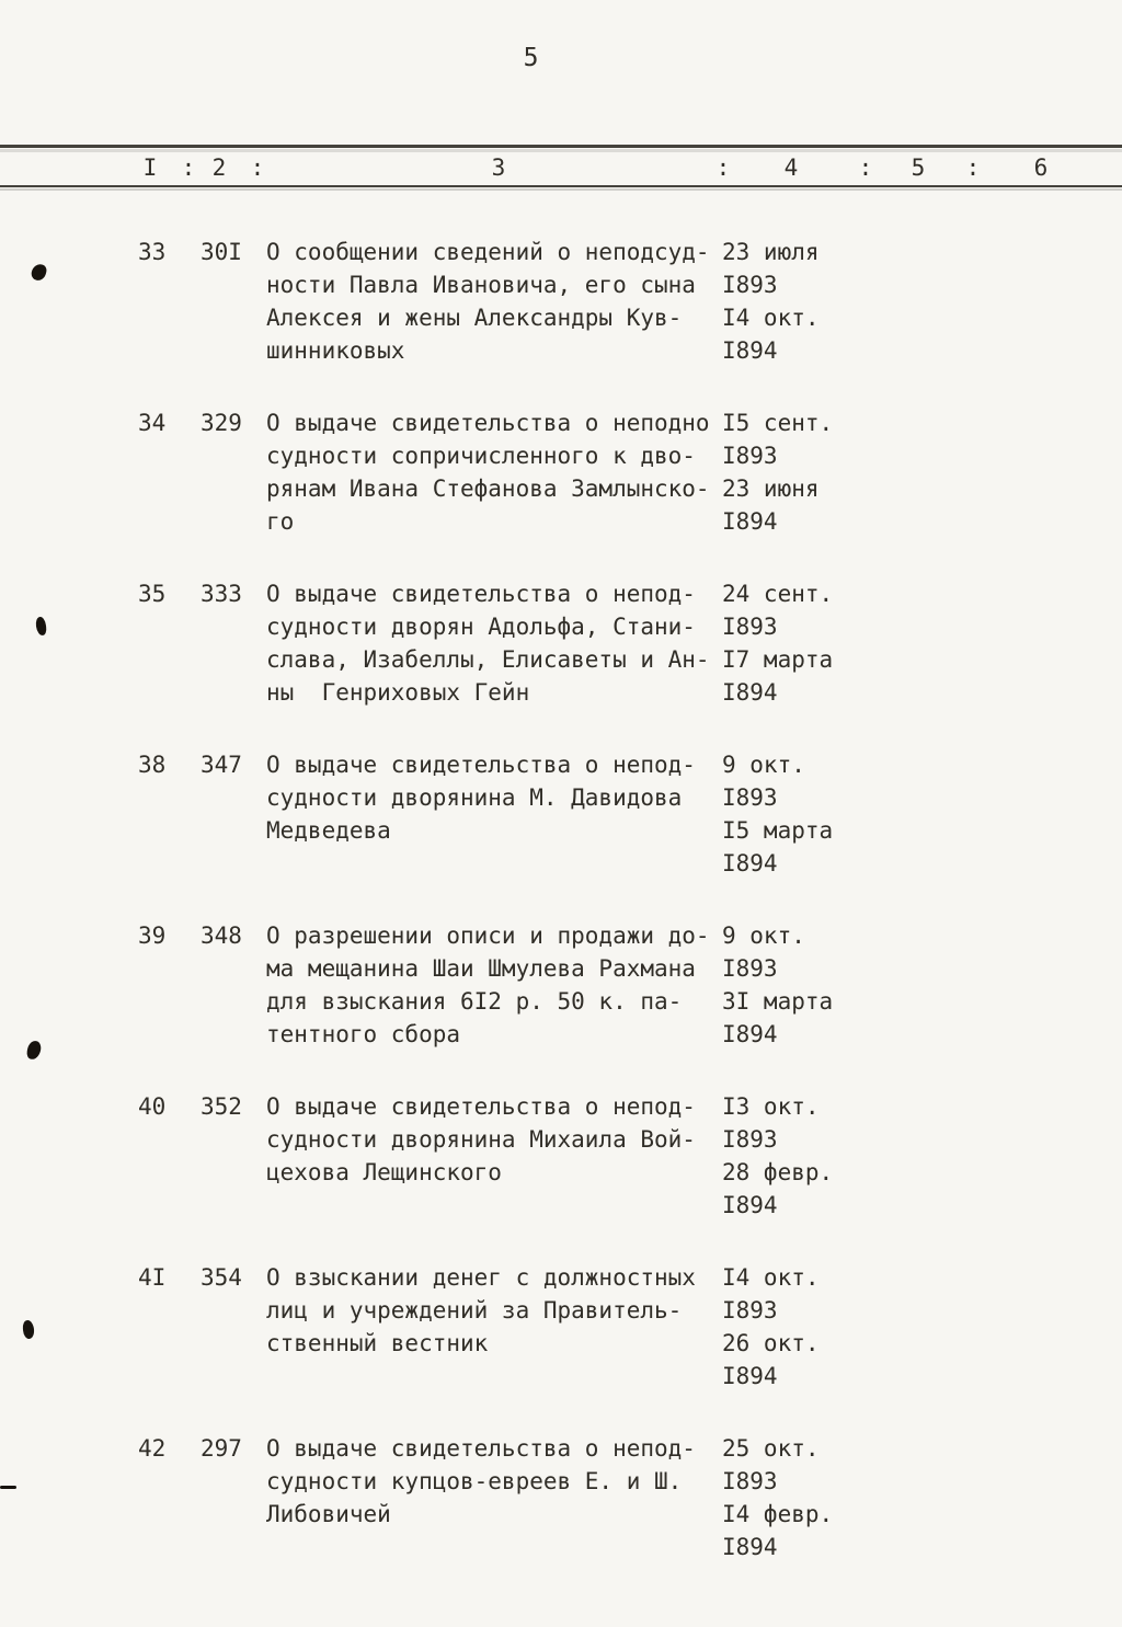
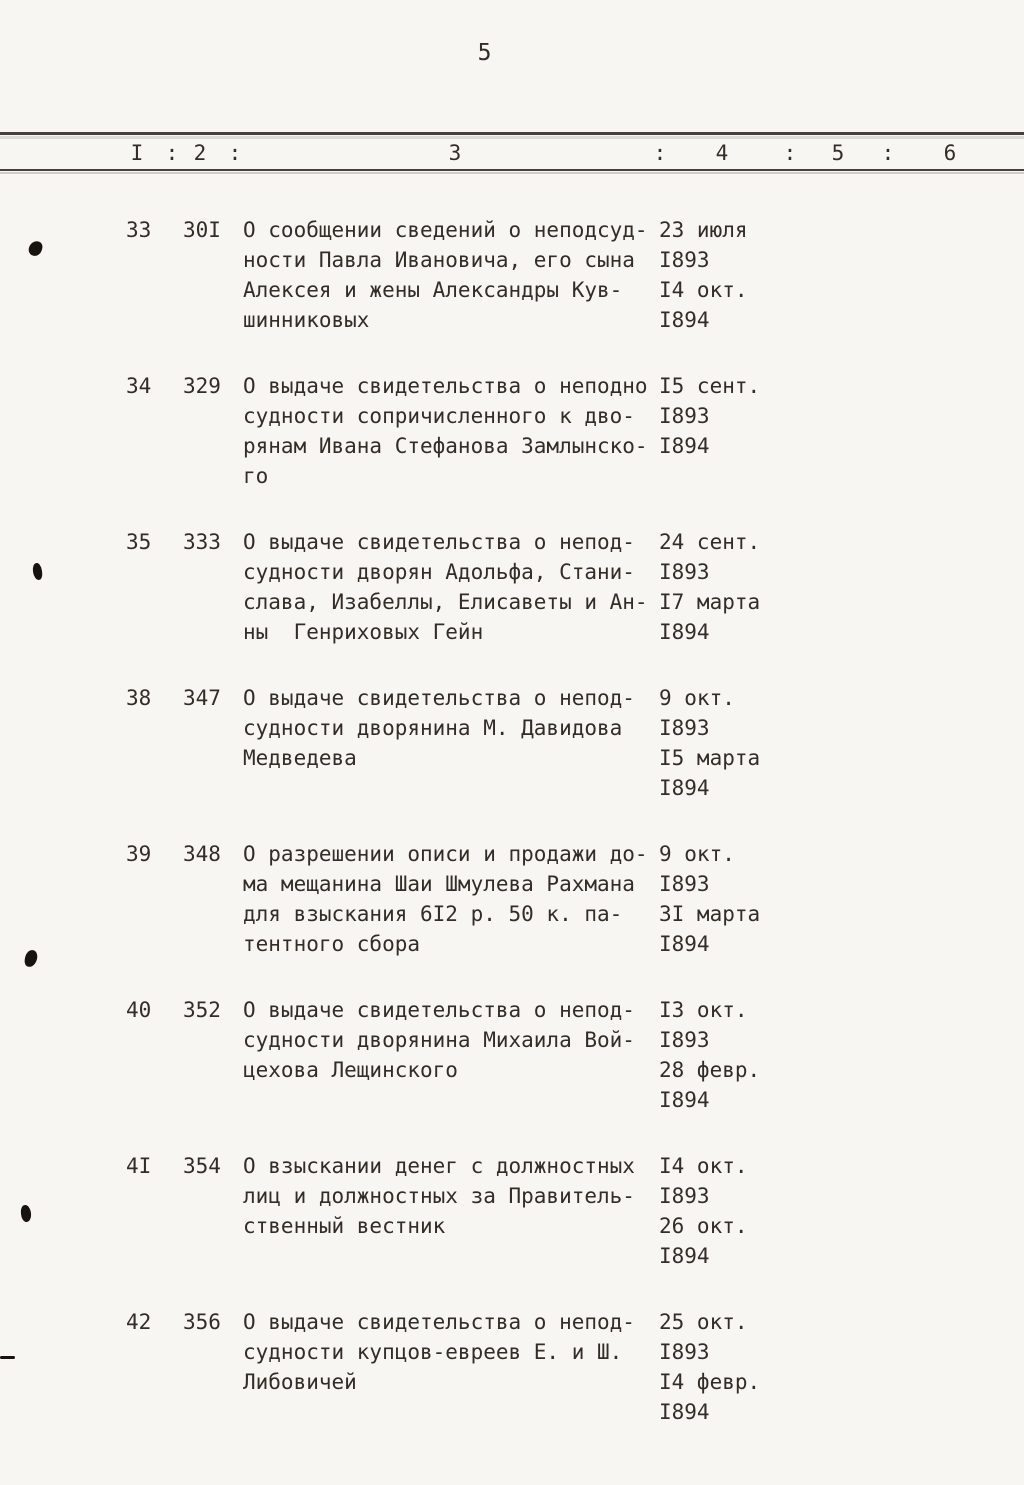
  5
  I
  2
  3
  4
  5
  6
  :
  :
  :
  :
  :
  33
  30I
  О сообщении сведений о неподсуд-
  ности Павла Ивановича, его сына
  Алексея и жены Александры Кув-
  шинниковых
  23 июля
  I893
  I4 окт.
  I894
  34
  329
  О выдаче свидетельства о неподно
  судности сопричисленного к дво-
  рянам Ивана Стефанова Замлынско-
  го
  I5 сент.
  I893
- 23 июня
  I894
  35
  333
  О выдаче свидетельства о непод-
  судности дворян Адольфа, Стани-
  слава, Изабеллы, Елисаветы и Ан-
  ны Генриховых Гейн
  24 сент.
  I893
  I7 марта
  I894
  38
  347
  О выдаче свидетельства о непод-
  судности дворянина М. Давидова
  Медведева
  9 окт.
  I893
  I5 марта
  I894
  39
  348
  О разрешении описи и продажи до-
  ма мещанина Шаи Шмулева Рахмана
  для взыскания 6I2 р. 50 к. па-
  тентного сбора
  9 окт.
  I893
  3I марта
  I894
  40
  352
  О выдаче свидетельства о непод-
  судности дворянина Михаила Вой-
  цехова Лещинского
  I3 окт.
  I893
  28 февр.
  I894
  4I
  354
  О взыскании денег с должностных
- лиц и учреждений за Правитель-
+ лиц и должностных за Правитель-
  ственный вестник
  I4 окт.
  I893
  26 окт.
  I894
  42
- 297
+ 356
  О выдаче свидетельства о непод-
  судности купцов-евреев Е. и Ш.
  Либовичей
  25 окт.
  I893
  I4 февр.
  I894
